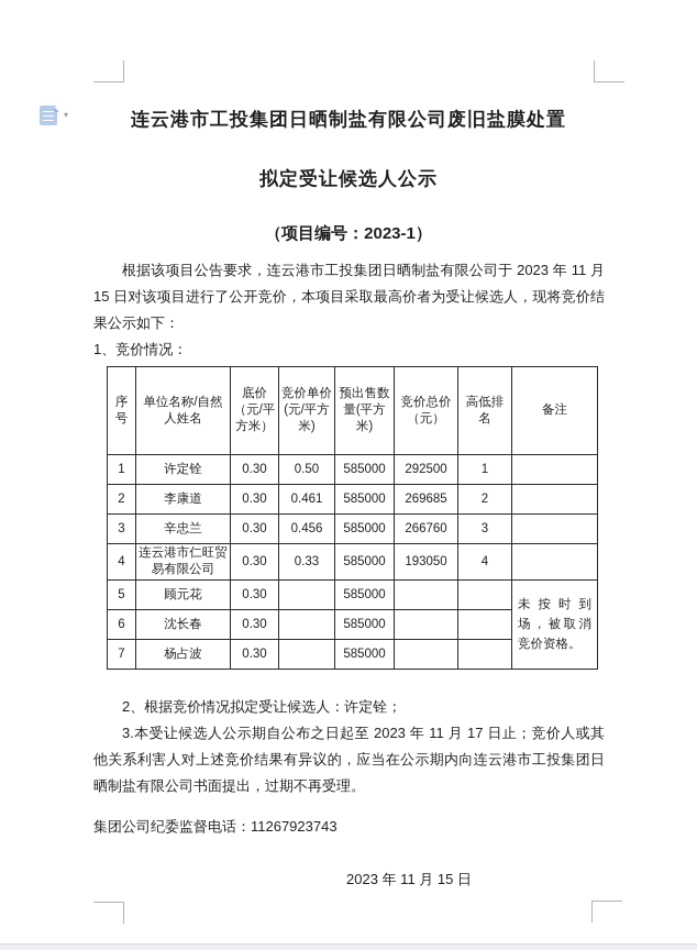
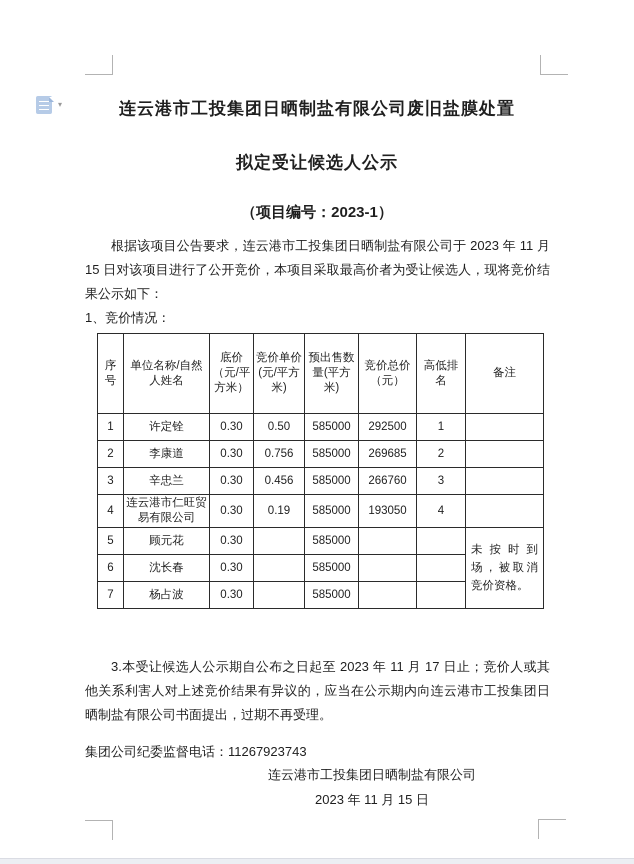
  ▾
  连云港市工投集团日晒制盐有限公司废旧盐膜处置
  拟定受让候选人公示
  （项目编号：2023-1）
  根据该项目公告要求，连云港市工投集团日晒制盐有限公司于 2023 年 11 月 15 日对该项目进行了公开竞价，本项目采取最高价者为受让候选人，现将竞价结果公示如下：
  1、竞价情况：
  序号	单位名称/自然人姓名	底价（元/平方米）	竞价单价(元/平方米)	预出售数量(平方米)	竞价总价（元）	高低排名	备注
  1	许定铨	0.30	0.50	585000	292500	1
- 2	李康道	0.30	0.461	585000	269685	2
+ 2	李康道	0.30	0.756	585000	269685	2
  3	辛忠兰	0.30	0.456	585000	266760	3
- 4	连云港市仁旺贸易有限公司	0.30	0.33	585000	193050	4
+ 4	连云港市仁旺贸易有限公司	0.30	0.19	585000	193050	4
  5	顾元花	0.30		585000			未按时到场，被取消竞价资格。
  6	沈长春	0.30		585000
  7	杨占波	0.30		585000
- 2、根据竞价情况拟定受让候选人：许定铨；
  3.本受让候选人公示期自公布之日起至 2023 年 11 月 17 日止；竞价人或其他关系利害人对上述竞价结果有异议的，应当在公示期内向连云港市工投集团日晒制盐有限公司书面提出，过期不再受理。
  集团公司纪委监督电话：11267923743
+ 连云港市工投集团日晒制盐有限公司
  2023 年 11 月 15 日
